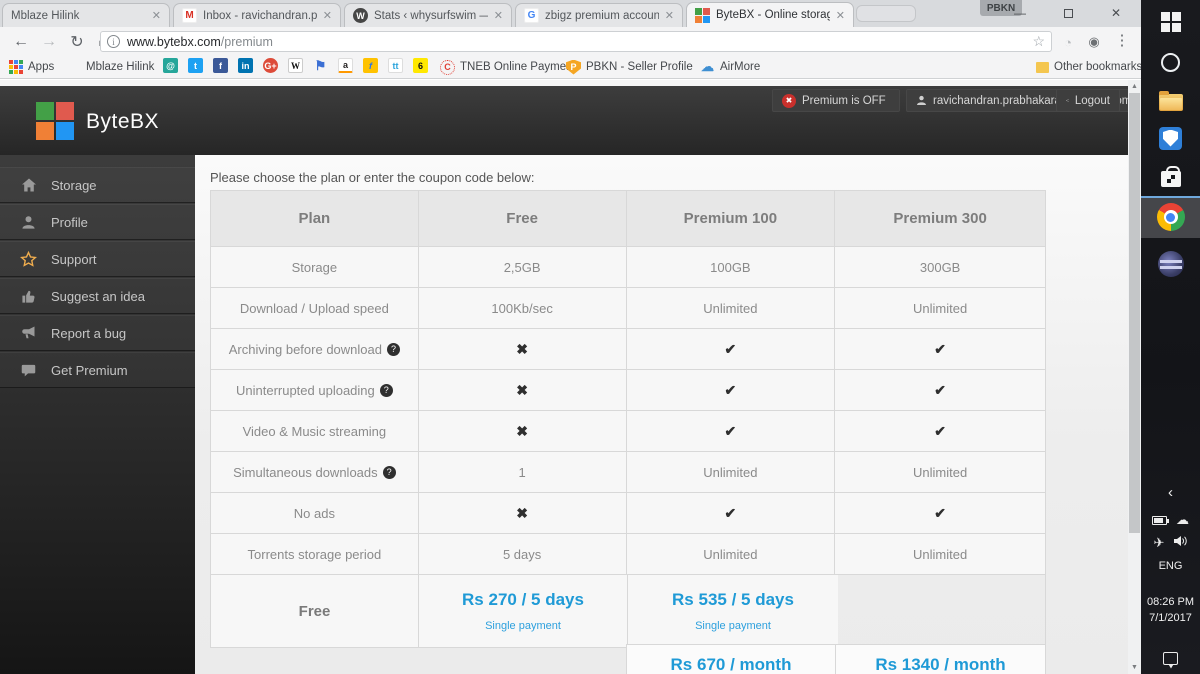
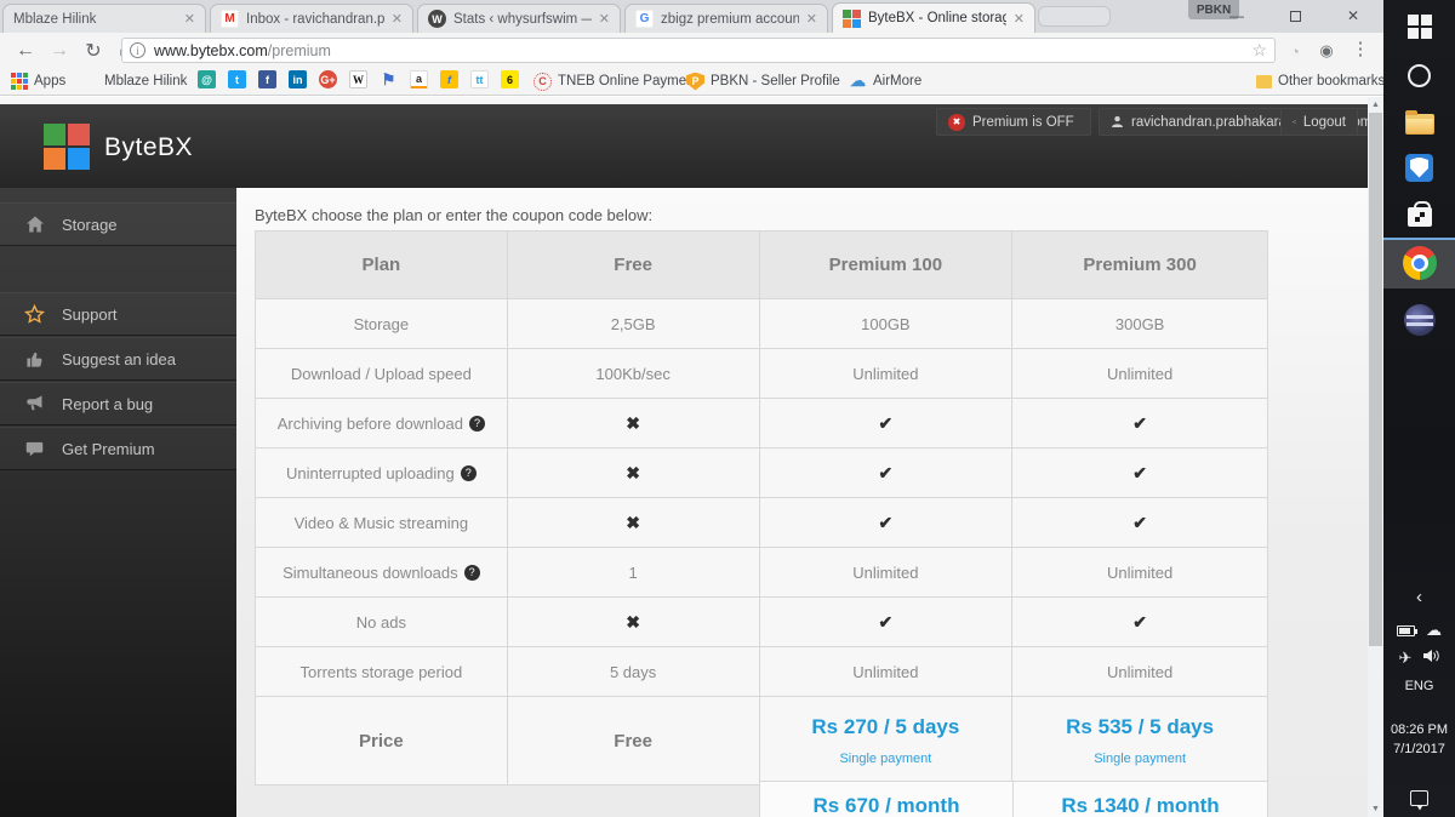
  Mblaze Hilink
  ✕
  M
  Inbox - ravichandran.p
  ✕
  W
  Stats ‹ whysurfswim —
  ✕
  G
  zbigz premium accoun
  ✕
  ByteBX - Online storag
  ✕
  PBKN
  —
  ✕
  ←
  →
  ↻
  i
  www.bytebx.com
  /premium
  ☆
  ◔
  ◉
  ⋮
  Apps
  Mblaze Hilink
  @
  t
  f
  in
  G+
  W
  ⚑
  a
  f
  tt
  6
  C
  TNEB Online Payme
  P
  PBKN - Seller Profile
  ☁
  AirMore
  Other bookmarks
  ByteBX
  ✖
  Premium is OFF
  Logout
  Storage
- Profile
  Support
  Suggest an idea
  Report a bug
  Get Premium
- Please choose the plan or enter the coupon code below:
+ ByteBX choose the plan or enter the coupon code below:
  Plan
  Free
  Premium 100
  Premium 300
  Storage
  2,5GB
  100GB
  300GB
  Download / Upload speed
  100Kb/sec
  Unlimited
  Unlimited
  Archiving before download
  ?
  ✖
  ✔
  ✔
  Uninterrupted uploading
  ?
  ✖
  ✔
  ✔
  Video & Music streaming
  ✖
  ✔
  ✔
  Simultaneous downloads
  ?
  1
  Unlimited
  Unlimited
  No ads
  ✖
  ✔
  ✔
  Torrents storage period
  5 days
  Unlimited
  Unlimited
+ Price
  Free
  Rs 270 / 5 days
  Single payment
  Rs 535 / 5 days
  Single payment
  Rs 670 / month
  Rs 1340 / month
  ‹
  ☁
  ✈
  ENG
  08:26 PM
  7/1/2017
